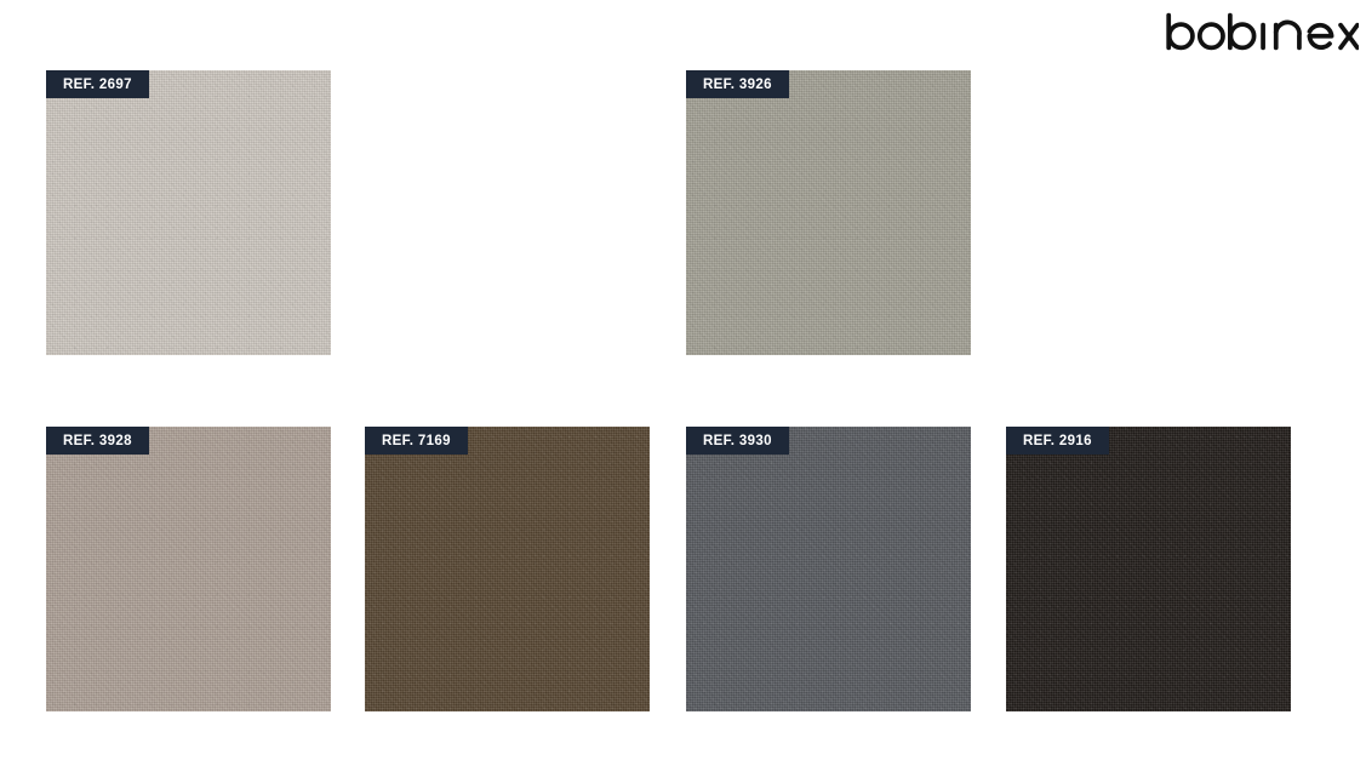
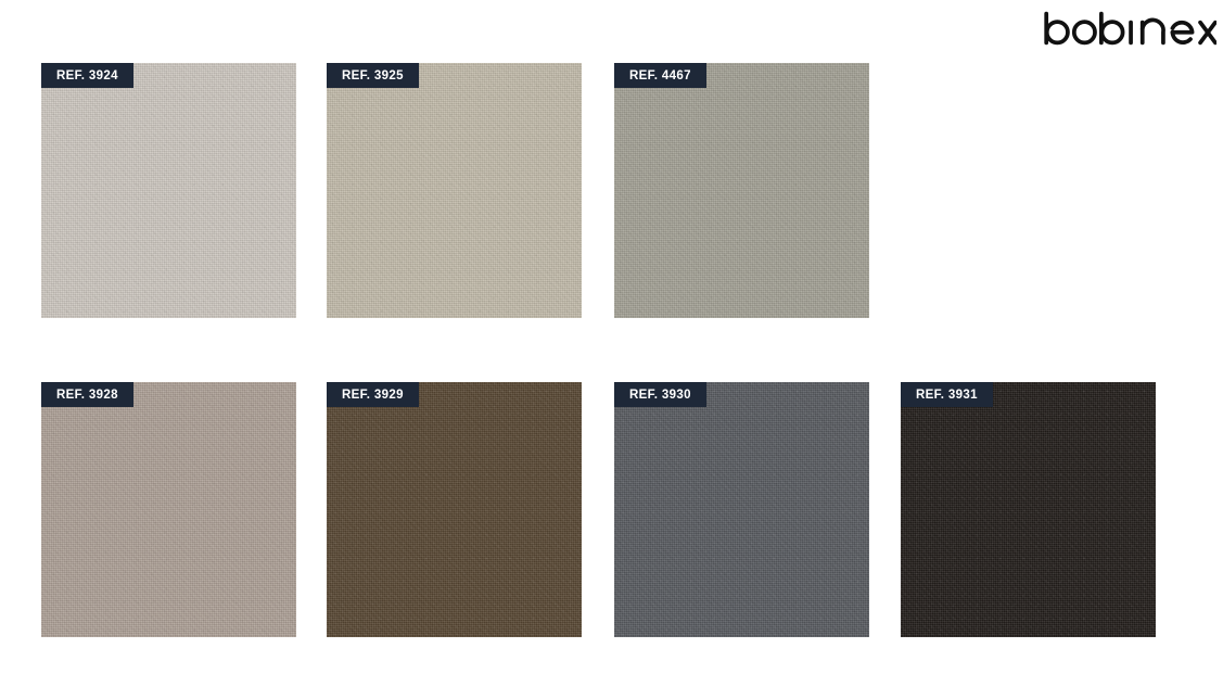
- REF. 2697
+ REF. 3924
+ REF. 3925
- REF. 3926
+ REF. 4467
  REF. 3928
- REF. 7169
+ REF. 3929
  REF. 3930
- REF. 2916
+ REF. 3931
